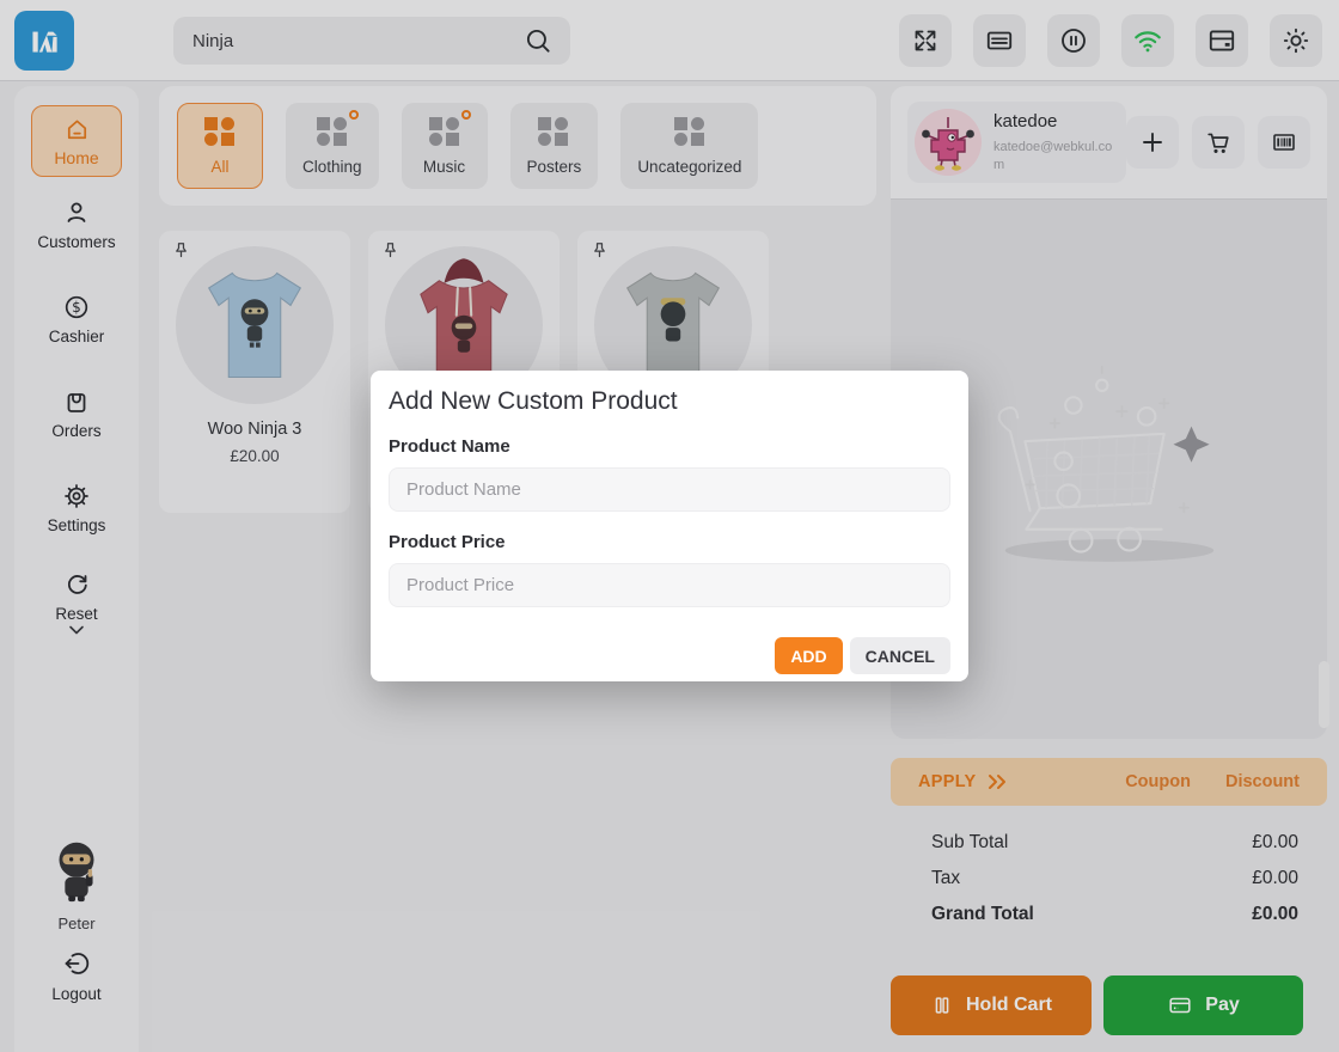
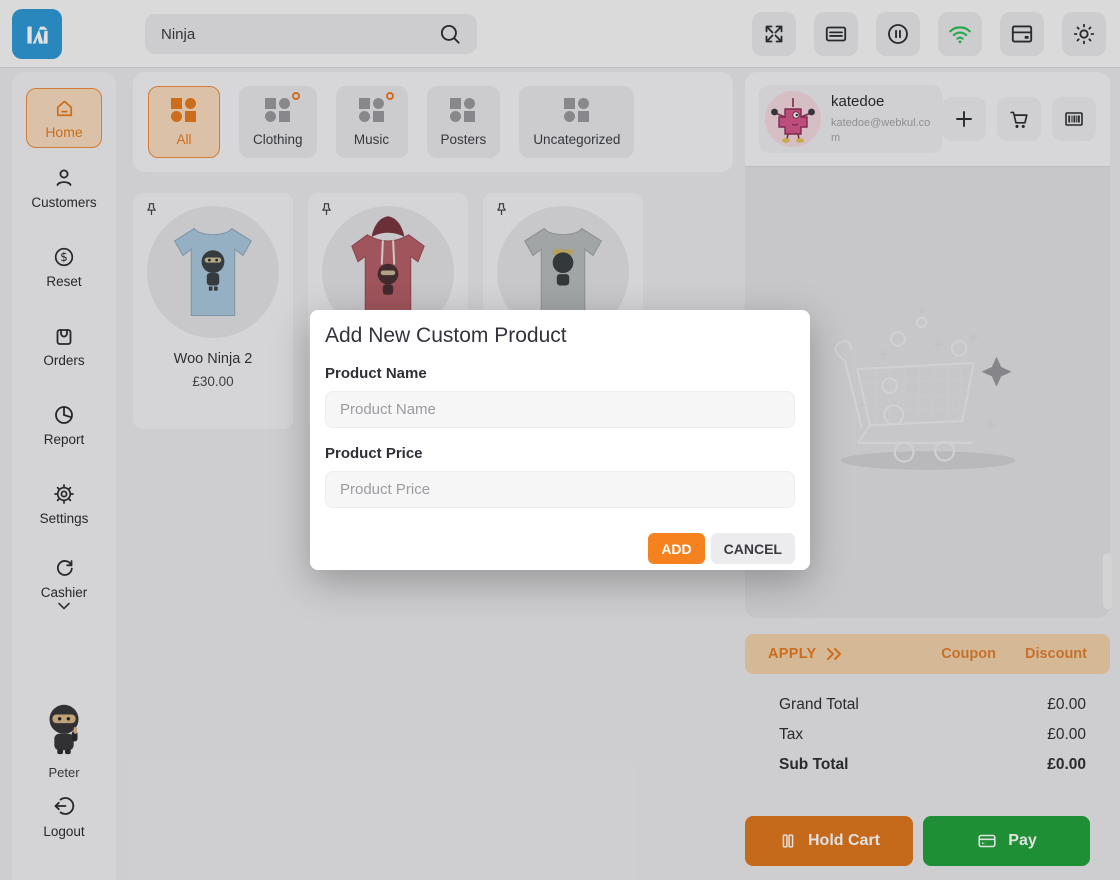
  Ninja
  Home
  Customers
  $
- Cashier
+ Reset
  Orders
+ Report
  Settings
- Reset
+ Cashier
  Peter
  Logout
  All
  Clothing
  Music
  Posters
  Uncategorized
- Woo Ninja 3
+ Woo Ninja 2
- £20.00
+ £30.00
  katedoe
  katedoe@webkul.com
  APPLY
  Coupon
  Discount
- Sub Total
+ Grand Total
  £0.00
  Tax
  £0.00
- Grand Total
+ Sub Total
  £0.00
  Hold Cart
  Pay
  Add New Custom Product
  Product Name
  Product Name
  Product Price
  Product Price
  ADD
  CANCEL
